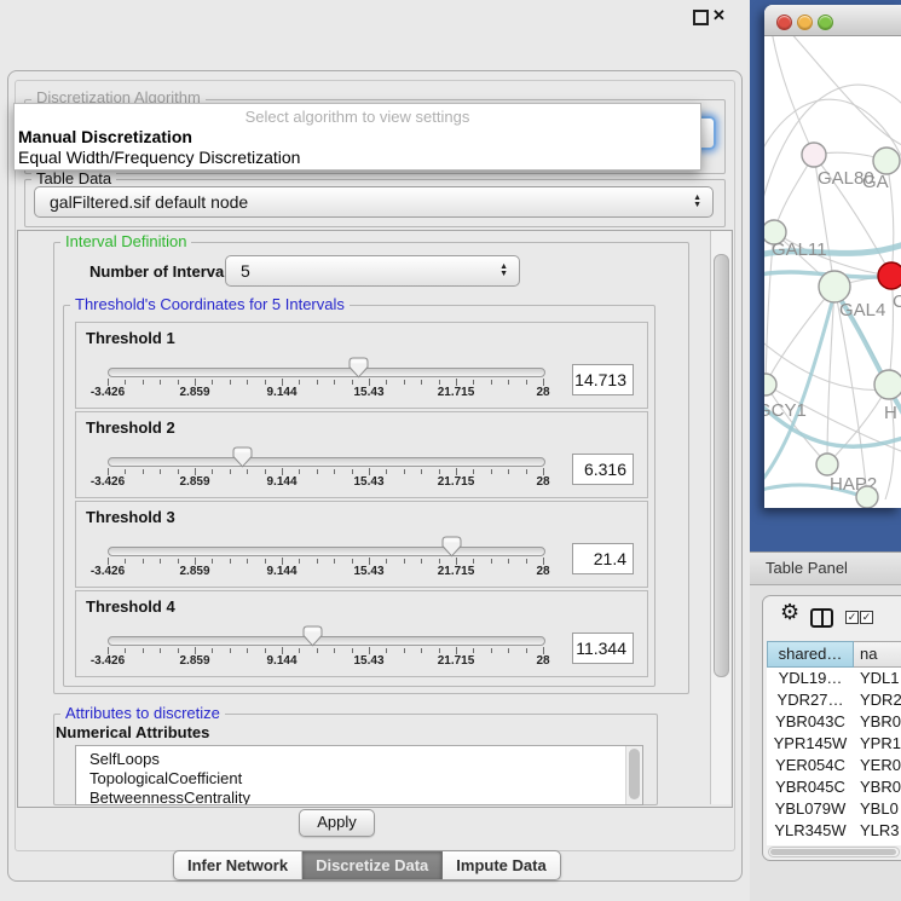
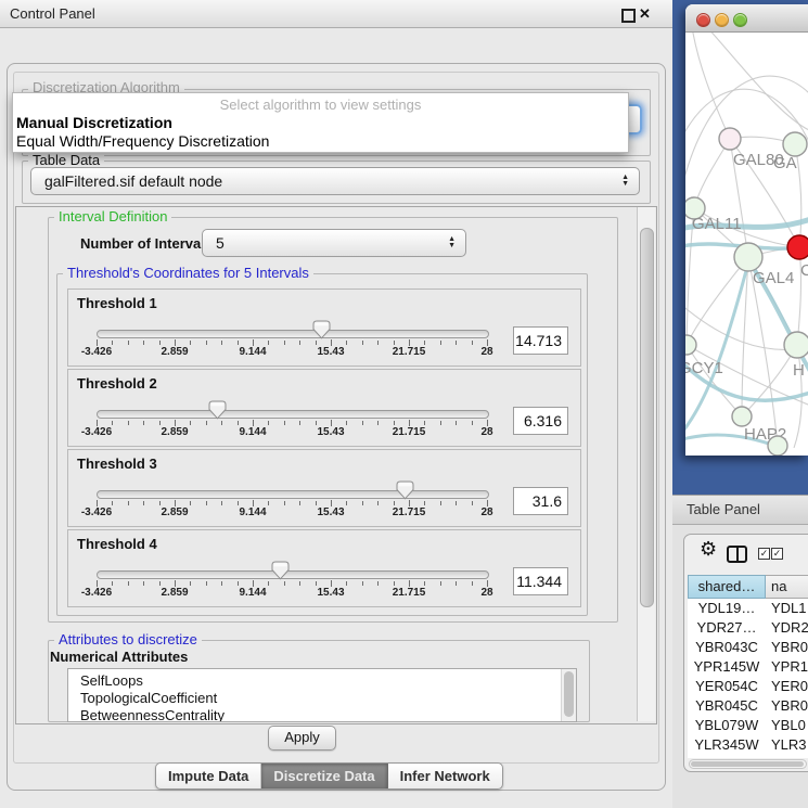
+ Control Panel
  ✕
  Discretization Algorithm
  Table Data
  galFiltered.sif default node
  Interval Definition
  Number of Interva
  5
  Threshold's Coordinates for 5 Intervals
  Threshold 1
  -3.426
  2.859
  9.144
  15.43
  21.715
  28
  14.713
  Threshold 2
  -3.426
  2.859
  9.144
  15.43
  21.715
  28
  6.316
  Threshold 3
  -3.426
  2.859
  9.144
  15.43
  21.715
  28
- 21.4
+ 31.6
  Threshold 4
  -3.426
  2.859
  9.144
  15.43
  21.715
  28
  11.344
  Attributes to discretize
  Numerical Attributes
  SelfLoops
  TopologicalCoefficient
  BetweennessCentrality
  Apply
- Infer Network
+ Impute Data
  Discretize Data
- Impute Data
+ Infer Network
  Select algorithm to view settings
  Manual Discretization
  Equal Width/Frequency Discretization
  GAL80
  GA
  C
  GAL11
  GAL4
  GCY1
  H
  HAP2
  Table Panel
  ⚙
  ✓
  ✓
  shared…
  na
  YDL19…
  YDL1
  YDR27…
  YDR2
  YBR043C
  YBR0
  YPR145W
  YPR1
  YER054C
  YER0
  YBR045C
  YBR0
  YBL079W
  YBL0
  YLR345W
  YLR3
